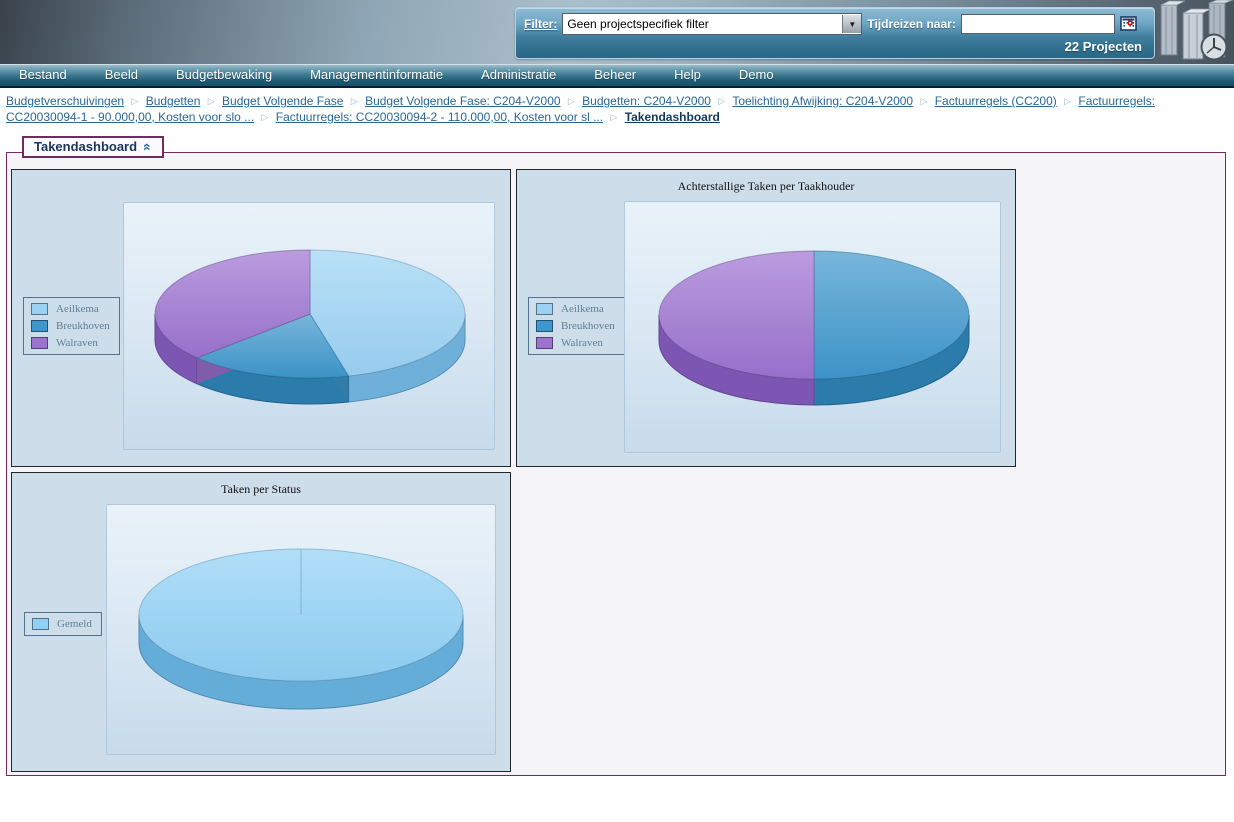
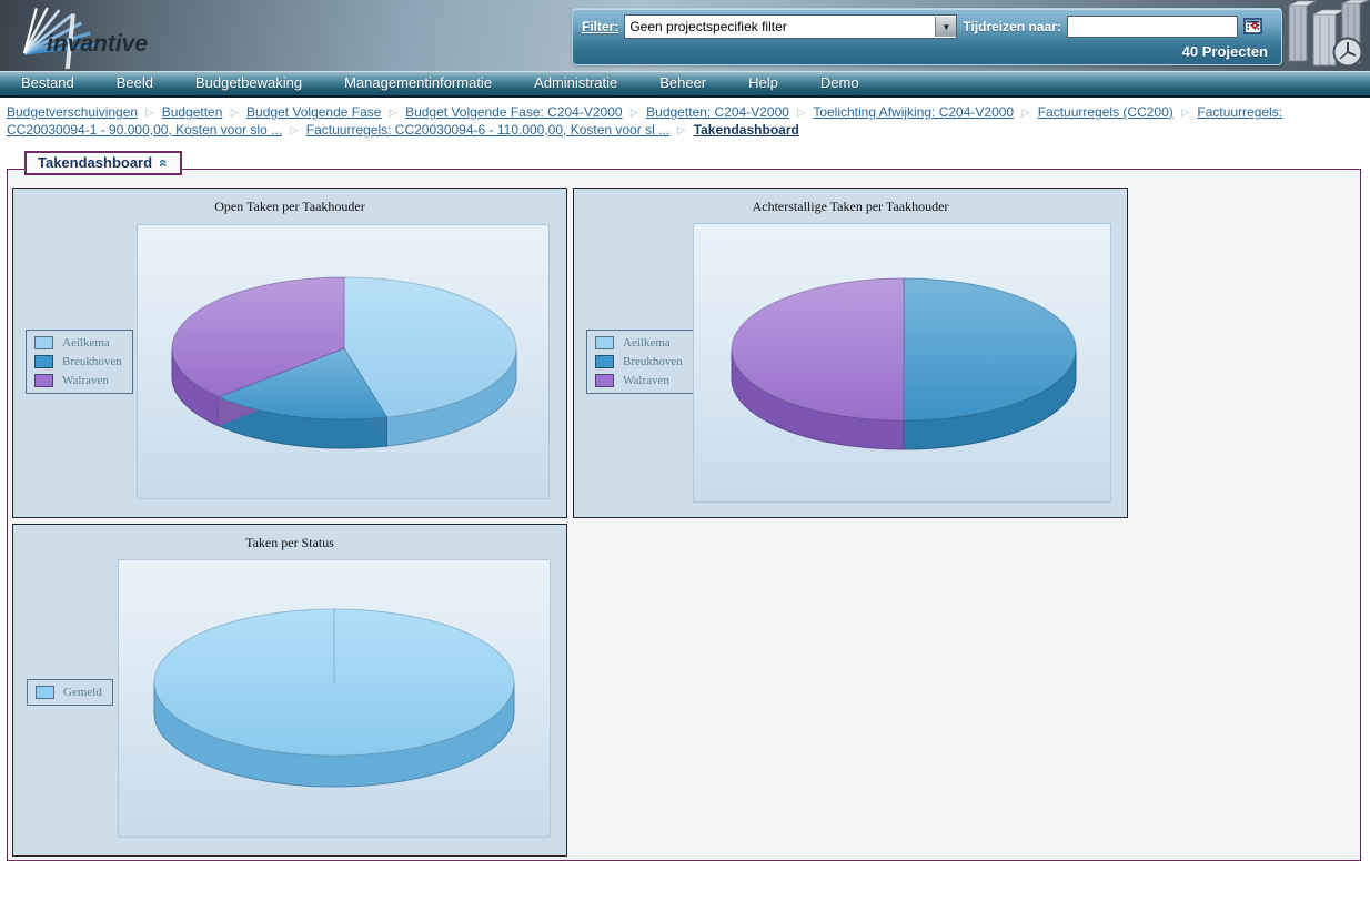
+ invantive
  Filter:
  Geen projectspecifiek filter
  ▼
  Tijdreizen naar:
- 22 Projecten
+ 40 Projecten
  Bestand
  Beeld
  Budgetbewaking
  Managementinformatie
  Administratie
  Beheer
  Help
  Demo
- Budgetverschuivingen ▷ Budgetten ▷ Budget Volgende Fase ▷ Budget Volgende Fase: C204-V2000 ▷ Budgetten: C204-V2000 ▷ Toelichting Afwijking: C204-V2000 ▷ Factuurregels (CC200) ▷ Factuurregels: CC20030094-1 - 90.000,00, Kosten voor slo ... ▷ Factuurregels: CC20030094-2 - 110.000,00, Kosten voor sl ... ▷ Takendashboard
+ Budgetverschuivingen ▷ Budgetten ▷ Budget Volgende Fase ▷ Budget Volgende Fase: C204-V2000 ▷ Budgetten: C204-V2000 ▷ Toelichting Afwijking: C204-V2000 ▷ Factuurregels (CC200) ▷ Factuurregels: CC20030094-1 - 90.000,00, Kosten voor slo ... ▷ Factuurregels: CC20030094-6 - 110.000,00, Kosten voor sl ... ▷ Takendashboard
  Takendashboard
+ Open Taken per Taakhouder
  Aeilkema
  Breukhoven
  Walraven
  Achterstallige Taken per Taakhouder
  Aeilkema
  Breukhoven
  Walraven
  Taken per Status
  Gemeld
